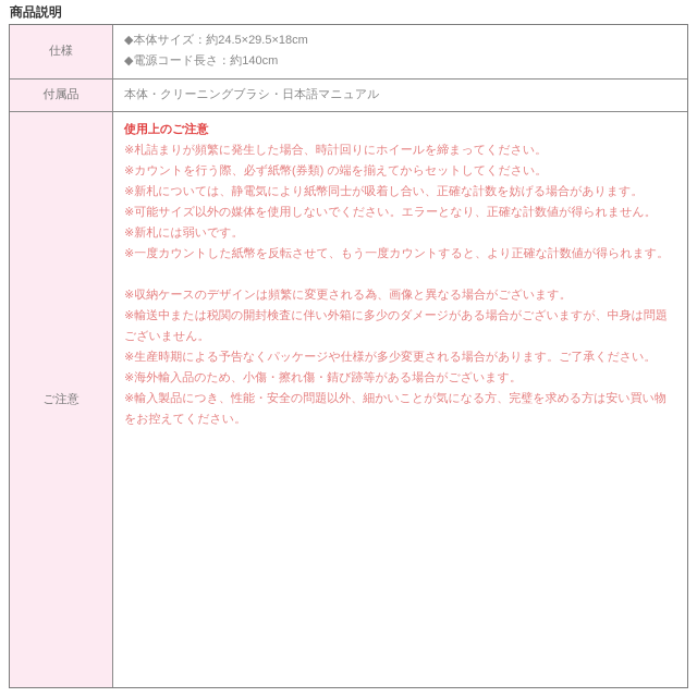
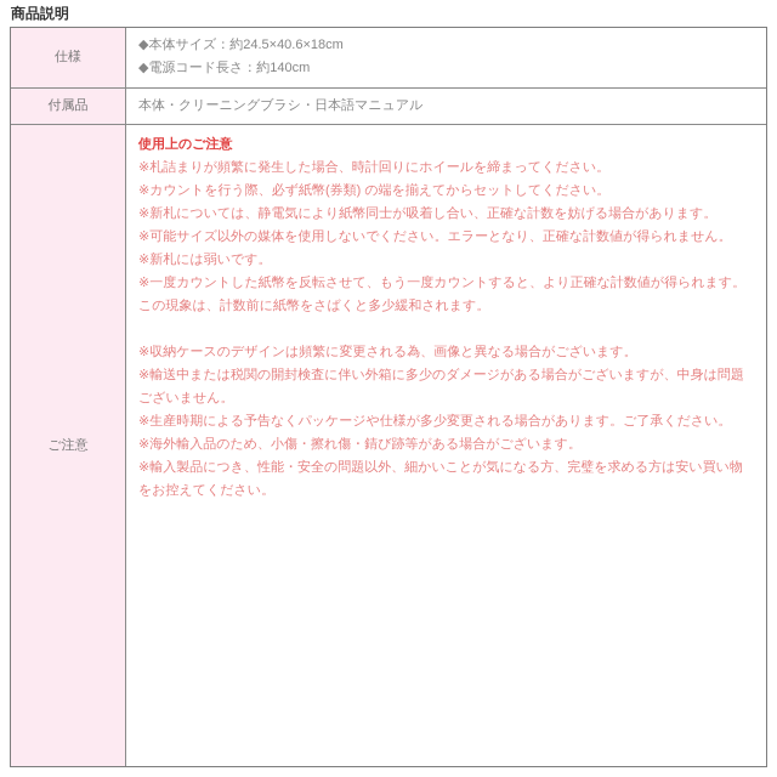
  商品説明
  仕様
- ◆本体サイズ：約24.5×29.5×18cm
+ ◆本体サイズ：約24.5×40.6×18cm
  ◆電源コード長さ：約140cm
  付属品
  本体・クリーニングブラシ・日本語マニュアル
  ご注意
  使用上のご注意
  ※札詰まりが頻繁に発生した場合、時計回りにホイールを締まってください。
  ※カウントを行う際、必ず紙幣(券類) の端を揃えてからセットしてください。
  ※新札については、静電気により紙幣同士が吸着し合い、正確な計数を妨げる場合があります。
  ※可能サイズ以外の媒体を使用しないでください。エラーとなり、正確な計数値が得られません。
  ※新札には弱いです。
  ※一度カウントした紙幣を反転させて、もう一度カウントすると、より正確な計数値が得られます。
+ この現象は、計数前に紙幣をさばくと多少緩和されます。
  ※収納ケースのデザインは頻繁に変更される為、画像と異なる場合がございます。
  ※輸送中または税関の開封検査に伴い外箱に多少のダメージがある場合がございますが、中身は問題ございません。
  ※生産時期による予告なくパッケージや仕様が多少変更される場合があります。ご了承ください。
  ※海外輸入品のため、小傷・擦れ傷・錆び跡等がある場合がございます。
  ※輸入製品につき、性能・安全の問題以外、細かいことが気になる方、完璧を求める方は安い買い物をお控えてください。
